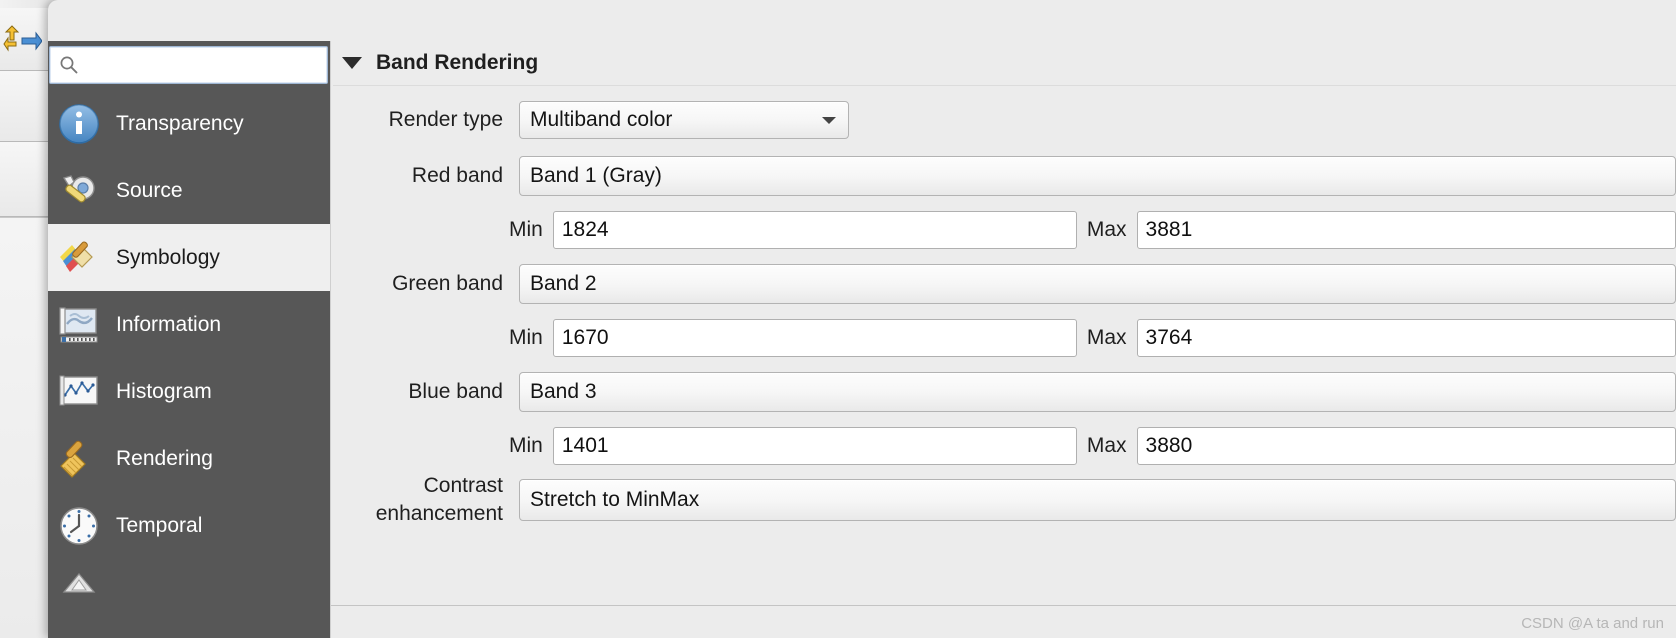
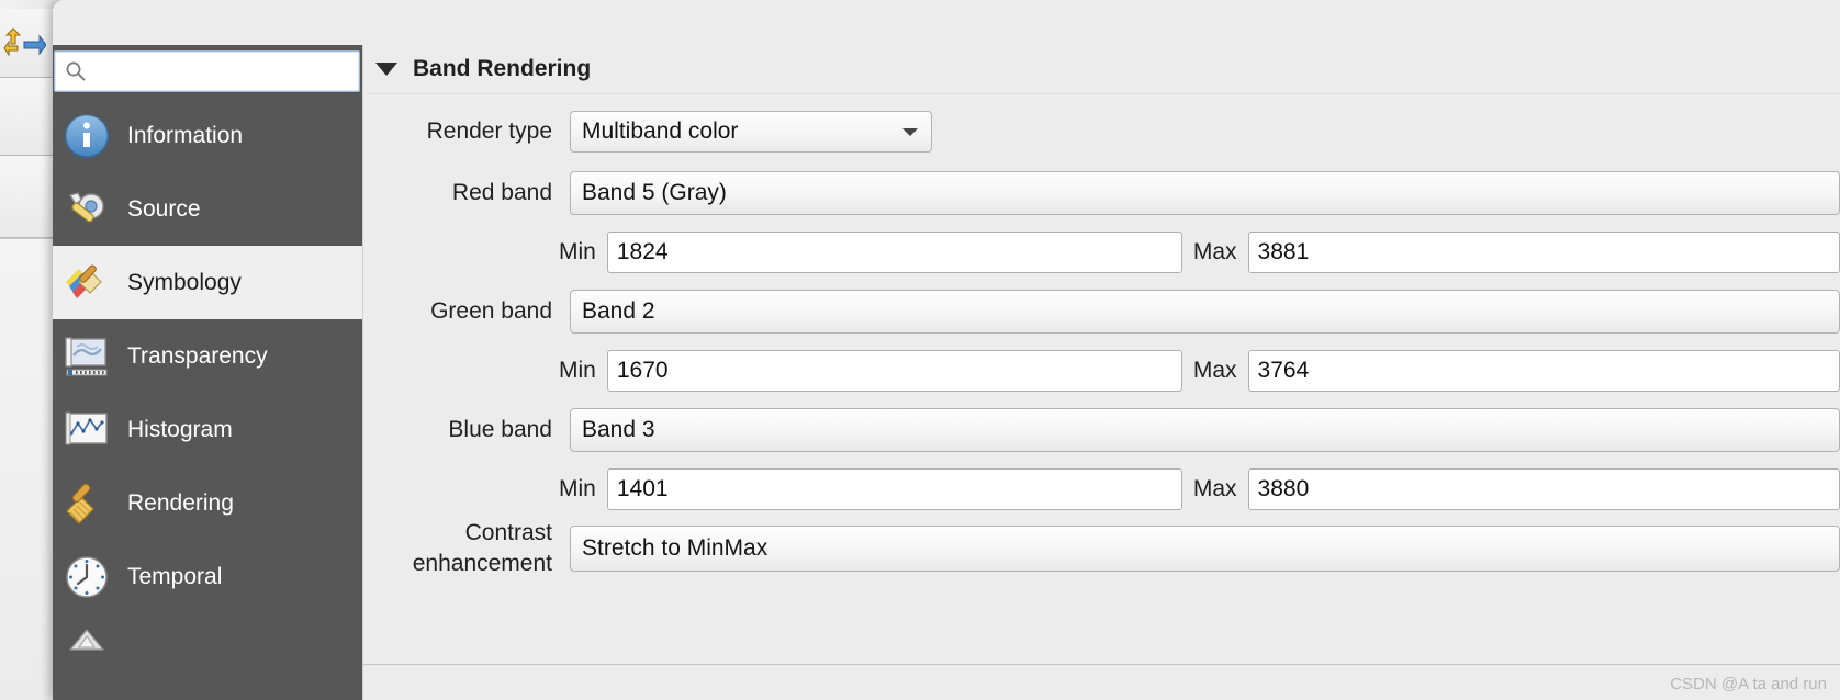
- Transparency
+ Information
  Source
  Symbology
- Information
+ Transparency
  Histogram
  Rendering
  Temporal
  Band Rendering
  Render type
  Multiband color
  Red band
- Band 1 (Gray)
+ Band 5 (Gray)
  Min
  1824
  Max
  3881
  Green band
  Band 2
  Min
  1670
  Max
  3764
  Blue band
  Band 3
  Min
  1401
  Max
  3880
  Contrast enhancement
  Stretch to MinMax
  CSDN @A ta and run
